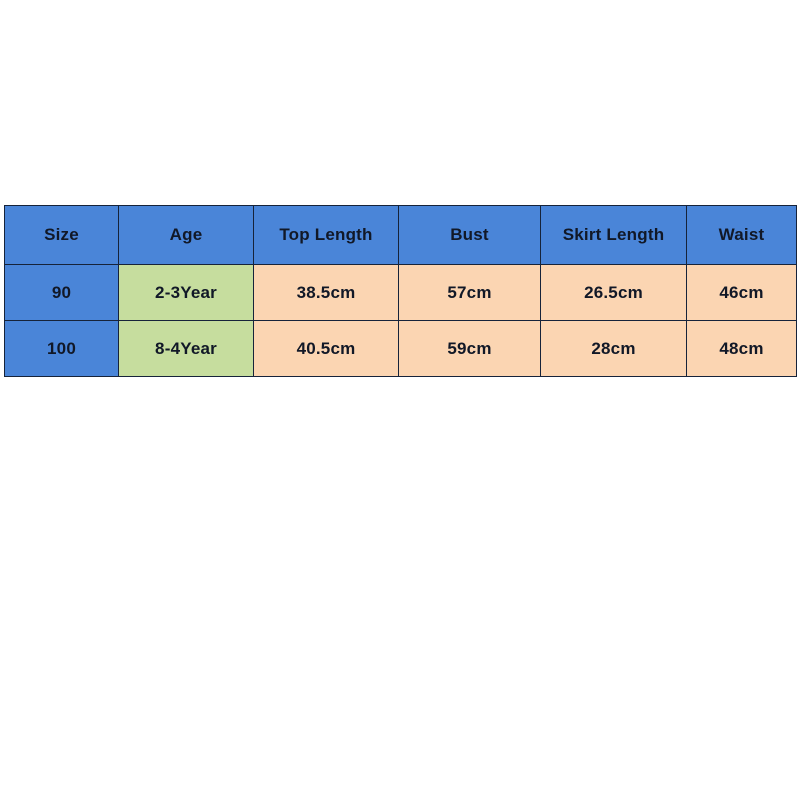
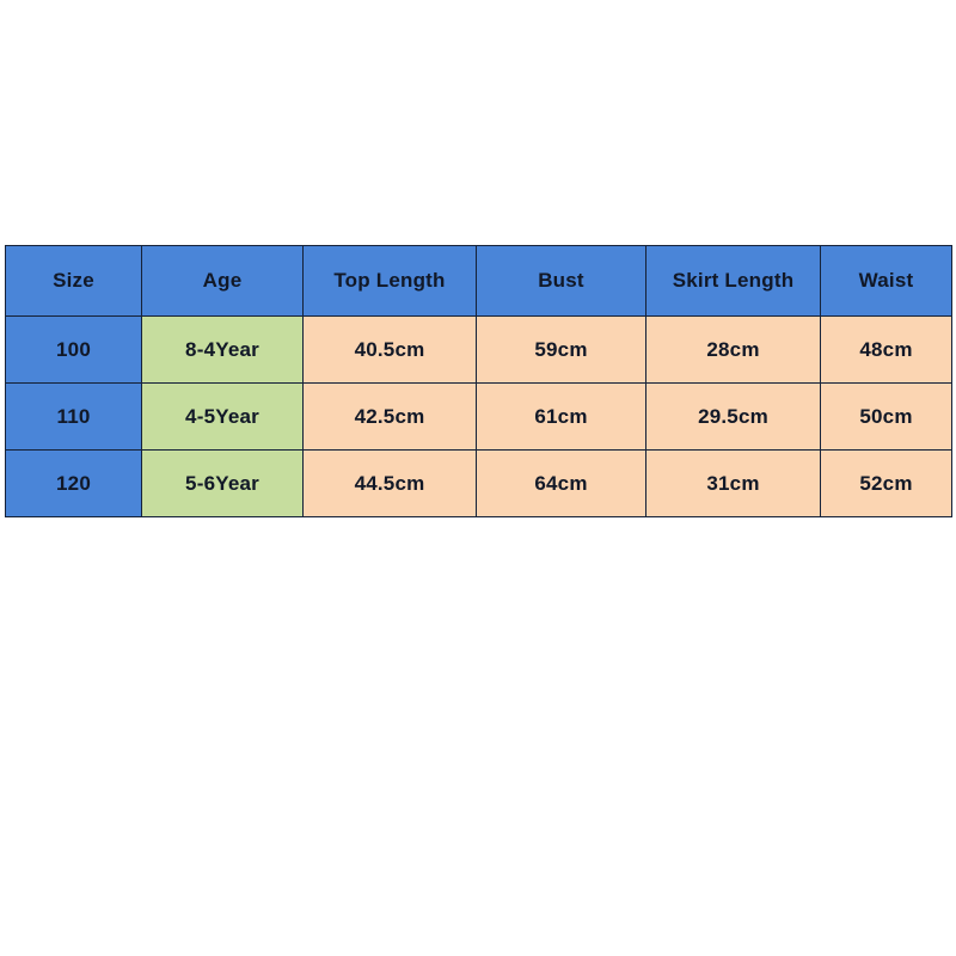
  Size	Age	Top Length	Bust	Skirt Length	Waist
- 90	2-3Year	38.5cm	57cm	26.5cm	46cm
  100	8-4Year	40.5cm	59cm	28cm	48cm
+ 110	4-5Year	42.5cm	61cm	29.5cm	50cm
+ 120	5-6Year	44.5cm	64cm	31cm	52cm
